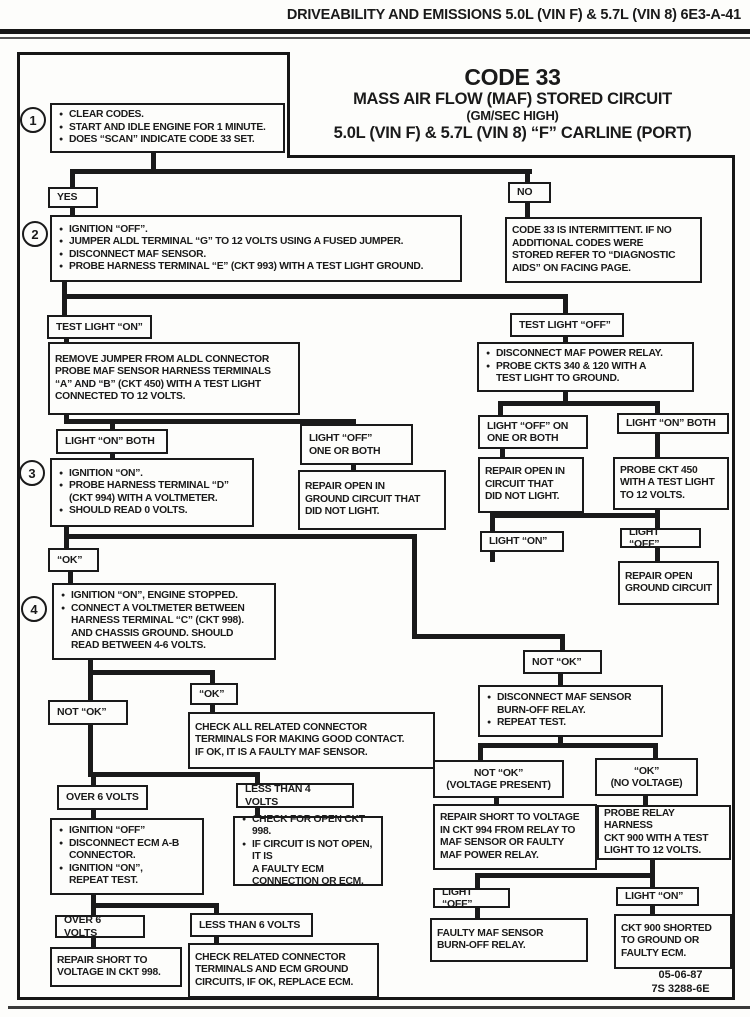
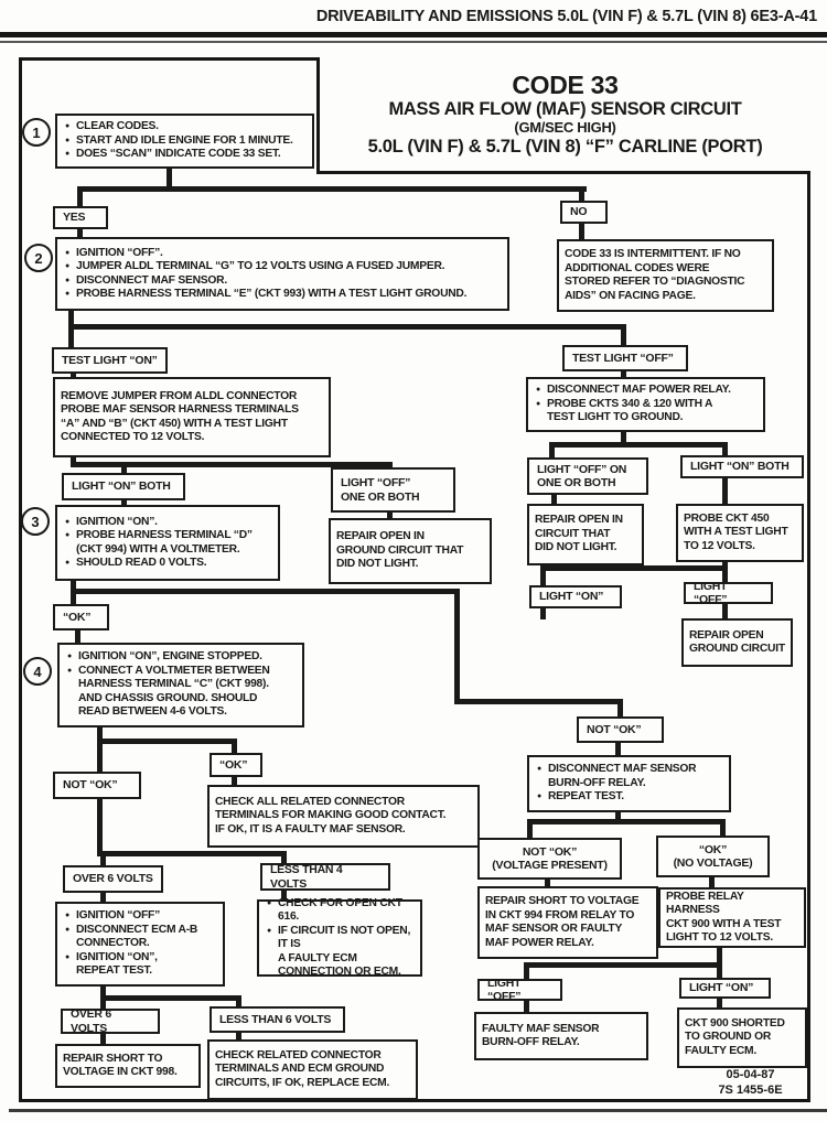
  DRIVEABILITY AND EMISSIONS 5.0L (VIN F) & 5.7L (VIN 8) 6E3-A-41
  CODE 33
- MASS AIR FLOW (MAF) STORED CIRCUIT
+ MASS AIR FLOW (MAF) SENSOR CIRCUIT
  (GM/SEC HIGH)
  5.0L (VIN F) & 5.7L (VIN 8) “F” CARLINE (PORT)
  1
  2
  3
  4
  CLEAR CODES.
  START AND IDLE ENGINE FOR 1 MINUTE.
  DOES “SCAN” INDICATE CODE 33 SET.
  YES
  NO
  IGNITION “OFF”.
  JUMPER ALDL TERMINAL “G” TO 12 VOLTS USING A FUSED JUMPER.
  DISCONNECT MAF SENSOR.
  PROBE HARNESS TERMINAL “E” (CKT 993) WITH A TEST LIGHT GROUND.
  CODE 33 IS INTERMITTENT. IF NO
  ADDITIONAL CODES WERE
  STORED REFER TO “DIAGNOSTIC
  AIDS” ON FACING PAGE.
  TEST LIGHT “ON”
  TEST LIGHT “OFF”
  REMOVE JUMPER FROM ALDL CONNECTOR
  PROBE MAF SENSOR HARNESS TERMINALS
  “A” AND “B” (CKT 450) WITH A TEST LIGHT
  CONNECTED TO 12 VOLTS.
  DISCONNECT MAF POWER RELAY.
  PROBE CKTS 340 & 120 WITH A
  TEST LIGHT TO GROUND.
  LIGHT “ON” BOTH
  LIGHT “OFF”
  ONE OR BOTH
  IGNITION “ON”.
  PROBE HARNESS TERMINAL “D”
  (CKT 994) WITH A VOLTMETER.
  SHOULD READ 0 VOLTS.
  REPAIR OPEN IN
  GROUND CIRCUIT THAT
  DID NOT LIGHT.
  LIGHT “OFF” ON
  ONE OR BOTH
  REPAIR OPEN IN
  CIRCUIT THAT
  DID NOT LIGHT.
  LIGHT “ON” BOTH
  PROBE CKT 450
  WITH A TEST LIGHT
  TO 12 VOLTS.
  LIGHT “ON”
  LIGHT “OFF”
  REPAIR OPEN
  GROUND CIRCUIT
  “OK”
  IGNITION “ON”, ENGINE STOPPED.
  CONNECT A VOLTMETER BETWEEN
  HARNESS TERMINAL “C” (CKT 998).
  AND CHASSIS GROUND. SHOULD
  READ BETWEEN 4-6 VOLTS.
  NOT “OK”
  DISCONNECT MAF SENSOR
  BURN-OFF RELAY.
  REPEAT TEST.
  “OK”
  CHECK ALL RELATED CONNECTOR
  TERMINALS FOR MAKING GOOD CONTACT.
  IF OK, IT IS A FAULTY MAF SENSOR.
  NOT “OK”
  OVER 6 VOLTS
  LESS THAN 4 VOLTS
  IGNITION “OFF”
  DISCONNECT ECM A-B
  CONNECTOR.
  IGNITION “ON”,
  REPEAT TEST.
- CHECK FOR OPEN CKT 998.
+ CHECK FOR OPEN CKT 616.
  IF CIRCUIT IS NOT OPEN, IT IS
  A FAULTY ECM
  CONNECTION OR ECM.
  OVER 6 VOLTS
  LESS THAN 6 VOLTS
  REPAIR SHORT TO
  VOLTAGE IN CKT 998.
  CHECK RELATED CONNECTOR
  TERMINALS AND ECM GROUND
  CIRCUITS, IF OK, REPLACE ECM.
  NOT “OK”
  (VOLTAGE PRESENT)
  “OK”
  (NO VOLTAGE)
  REPAIR SHORT TO VOLTAGE
  IN CKT 994 FROM RELAY TO
  MAF SENSOR OR FAULTY
  MAF POWER RELAY.
  PROBE RELAY HARNESS
  CKT 900 WITH A TEST
  LIGHT TO 12 VOLTS.
  LIGHT “OFF”
  LIGHT “ON”
  FAULTY MAF SENSOR
  BURN-OFF RELAY.
  CKT 900 SHORTED
  TO GROUND OR
  FAULTY ECM.
- 05-06-87
+ 05-04-87
- 7S 3288-6E
+ 7S 1455-6E
